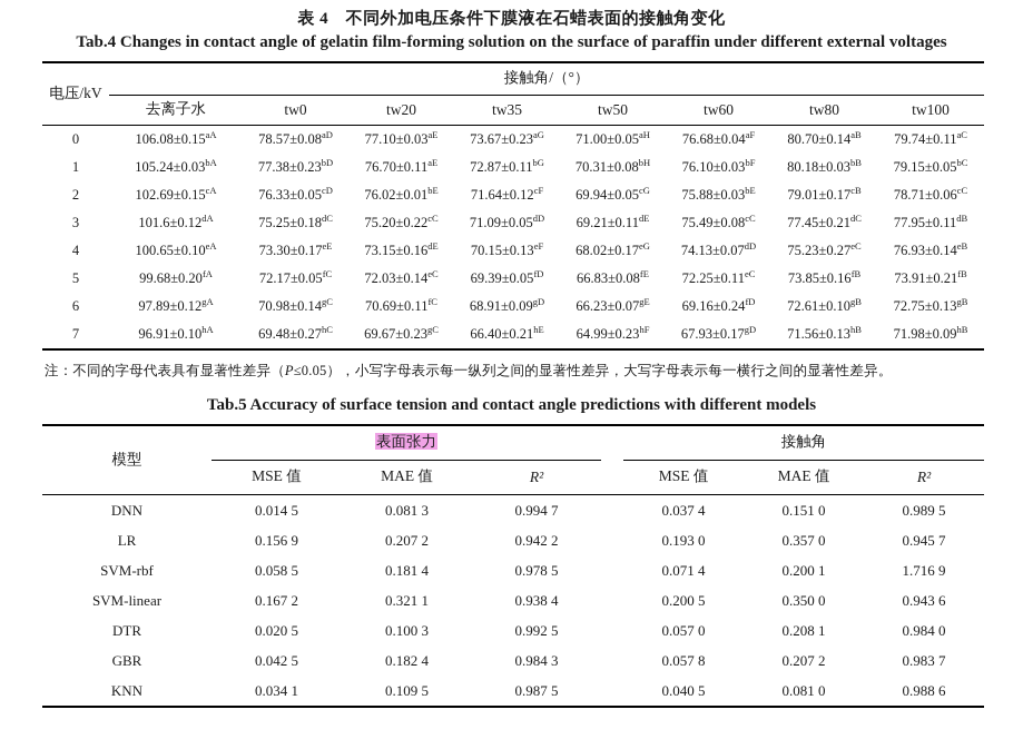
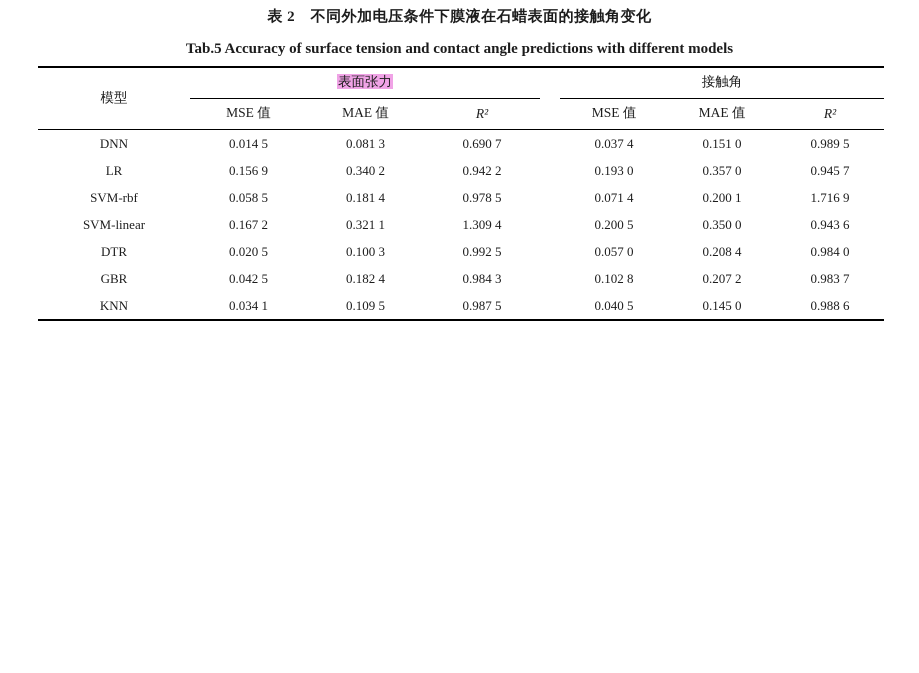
- 表 4 不同外加电压条件下膜液在石蜡表面的接触角变化
+ 表 2 不同外加电压条件下膜液在石蜡表面的接触角变化
- Tab.4 Changes in contact angle of gelatin film-forming solution on the surface of paraffin under different external voltages
- 电压/kV	接触角/（°）
- 去离子水	tw0	tw20	tw35	tw50	tw60	tw80	tw100
- 0	106.08±0.15aA	78.57±0.08aD	77.10±0.03aE	73.67±0.23aG	71.00±0.05aH	76.68±0.04aF	80.70±0.14aB	79.74±0.11aC
- 1	105.24±0.03bA	77.38±0.23bD	76.70±0.11aE	72.87±0.11bG	70.31±0.08bH	76.10±0.03bF	80.18±0.03bB	79.15±0.05bC
- 2	102.69±0.15cA	76.33±0.05cD	76.02±0.01bE	71.64±0.12cF	69.94±0.05cG	75.88±0.03bE	79.01±0.17cB	78.71±0.06cC
- 3	101.6±0.12dA	75.25±0.18dC	75.20±0.22cC	71.09±0.05dD	69.21±0.11dE	75.49±0.08cC	77.45±0.21dC	77.95±0.11dB
- 4	100.65±0.10eA	73.30±0.17eE	73.15±0.16dE	70.15±0.13eF	68.02±0.17eG	74.13±0.07dD	75.23±0.27eC	76.93±0.14eB
- 5	99.68±0.20fA	72.17±0.05fC	72.03±0.14eC	69.39±0.05fD	66.83±0.08fE	72.25±0.11eC	73.85±0.16fB	73.91±0.21fB
- 6	97.89±0.12gA	70.98±0.14gC	70.69±0.11fC	68.91±0.09gD	66.23±0.07gE	69.16±0.24fD	72.61±0.10gB	72.75±0.13gB
- 7	96.91±0.10hA	69.48±0.27hC	69.67±0.23gC	66.40±0.21hE	64.99±0.23hF	67.93±0.17gD	71.56±0.13hB	71.98±0.09hB
- 注：不同的字母代表具有显著性差异（P≤0.05），小写字母表示每一纵列之间的显著性差异，大写字母表示每一横行之间的显著性差异。
  Tab.5 Accuracy of surface tension and contact angle predictions with different models
  模型	表面张力		接触角
  MSE 值	MAE 值	R²		MSE 值	MAE 值	R²
- DNN	0.014 5	0.081 3	0.994 7		0.037 4	0.151 0	0.989 5
+ DNN	0.014 5	0.081 3	0.690 7		0.037 4	0.151 0	0.989 5
- LR	0.156 9	0.207 2	0.942 2		0.193 0	0.357 0	0.945 7
+ LR	0.156 9	0.340 2	0.942 2		0.193 0	0.357 0	0.945 7
  SVM-rbf	0.058 5	0.181 4	0.978 5		0.071 4	0.200 1	1.716 9
- SVM-linear	0.167 2	0.321 1	0.938 4		0.200 5	0.350 0	0.943 6
+ SVM-linear	0.167 2	0.321 1	1.309 4		0.200 5	0.350 0	0.943 6
- DTR	0.020 5	0.100 3	0.992 5		0.057 0	0.208 1	0.984 0
+ DTR	0.020 5	0.100 3	0.992 5		0.057 0	0.208 4	0.984 0
- GBR	0.042 5	0.182 4	0.984 3		0.057 8	0.207 2	0.983 7
+ GBR	0.042 5	0.182 4	0.984 3		0.102 8	0.207 2	0.983 7
- KNN	0.034 1	0.109 5	0.987 5		0.040 5	0.081 0	0.988 6
+ KNN	0.034 1	0.109 5	0.987 5		0.040 5	0.145 0	0.988 6
